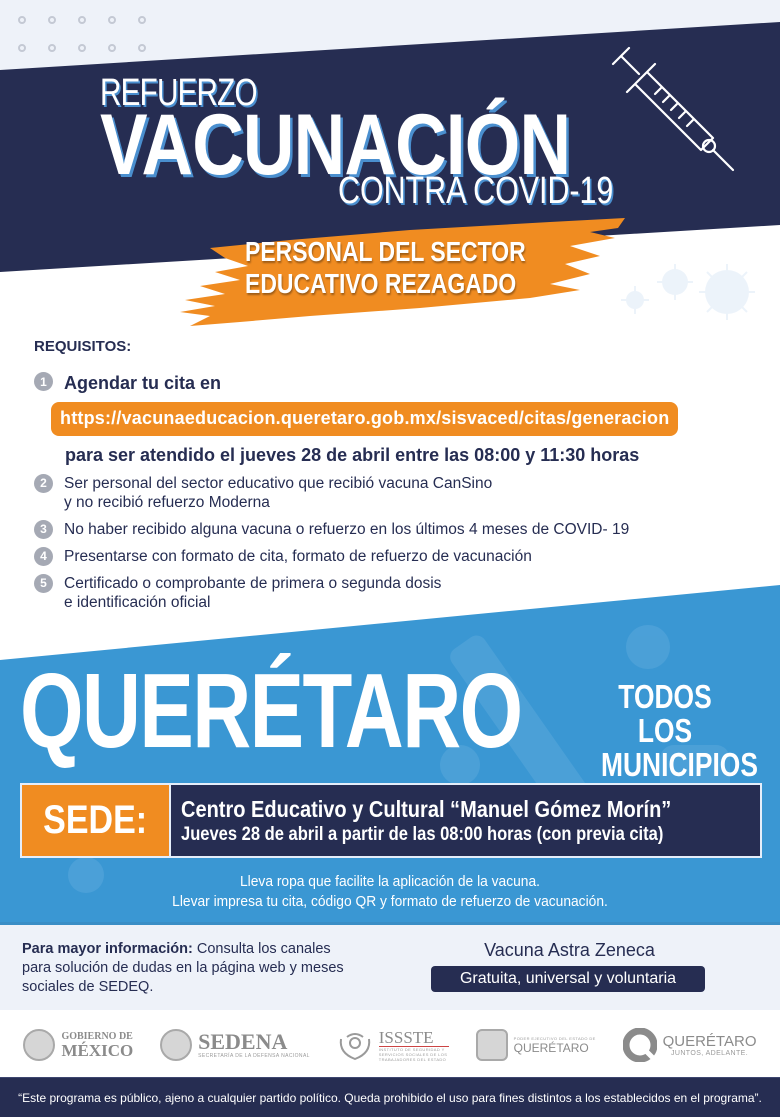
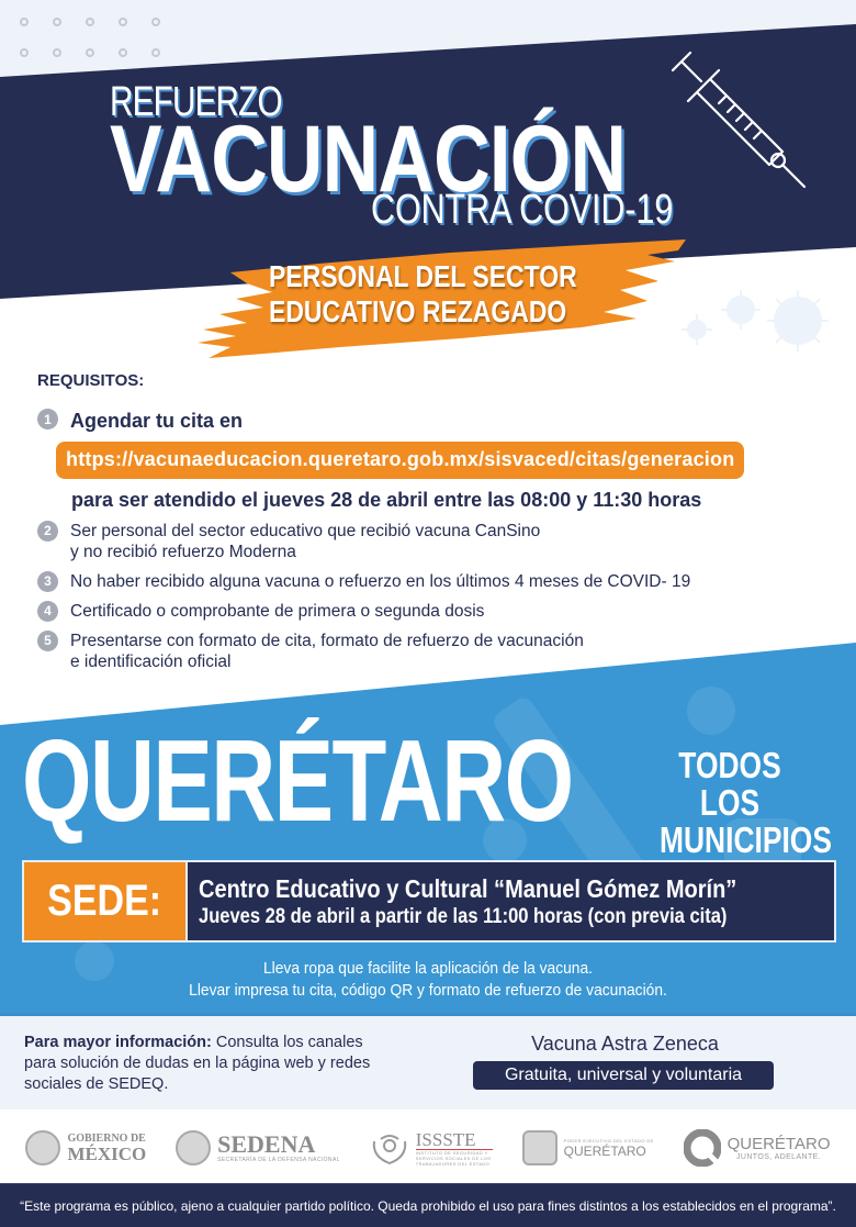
  REFUERZO
  VACUNACIÓN
  CONTRA COVID-19
  PERSONAL DEL SECTOR
  EDUCATIVO REZAGADO
  REQUISITOS:
  1
  Agendar tu cita en
  https://vacunaeducacion.queretaro.gob.mx/sisvaced/citas/generacion
  para ser atendido el jueves 28 de abril entre las 08:00 y 11:30 horas
  2
  Ser personal del sector educativo que recibió vacuna CanSino
  y no recibió refuerzo Moderna
  3
  No haber recibido alguna vacuna o refuerzo en los últimos 4 meses de COVID- 19
  4
- Presentarse con formato de cita, formato de refuerzo de vacunación
+ Certificado o comprobante de primera o segunda dosis
  5
- Certificado o comprobante de primera o segunda dosis
+ Presentarse con formato de cita, formato de refuerzo de vacunación
  e identificación oficial
  QUERÉTARO
  TODOS LOS
  MUNICIPIOS
  SEDE:
  Centro Educativo y Cultural “Manuel Gómez Morín”
- Jueves 28 de abril a partir de las 08:00 horas (con previa cita)
+ Jueves 28 de abril a partir de las 11:00 horas (con previa cita)
  Lleva ropa que facilite la aplicación de la vacuna.
  Llevar impresa tu cita, código QR y formato de refuerzo de vacunación.
  Para mayor información: Consulta los canales
- para solución de dudas en la página web y meses
+ para solución de dudas en la página web y redes
  sociales de SEDEQ.
  Vacuna Astra Zeneca
  Gratuita, universal y voluntaria
  GOBIERNO DE
  MÉXICO
  SEDENA
  ISSSTE
  QUERÉTARO
  QUERÉTARO
  “Este programa es público, ajeno a cualquier partido político. Queda prohibido el uso para fines distintos a los establecidos en el programa”.
